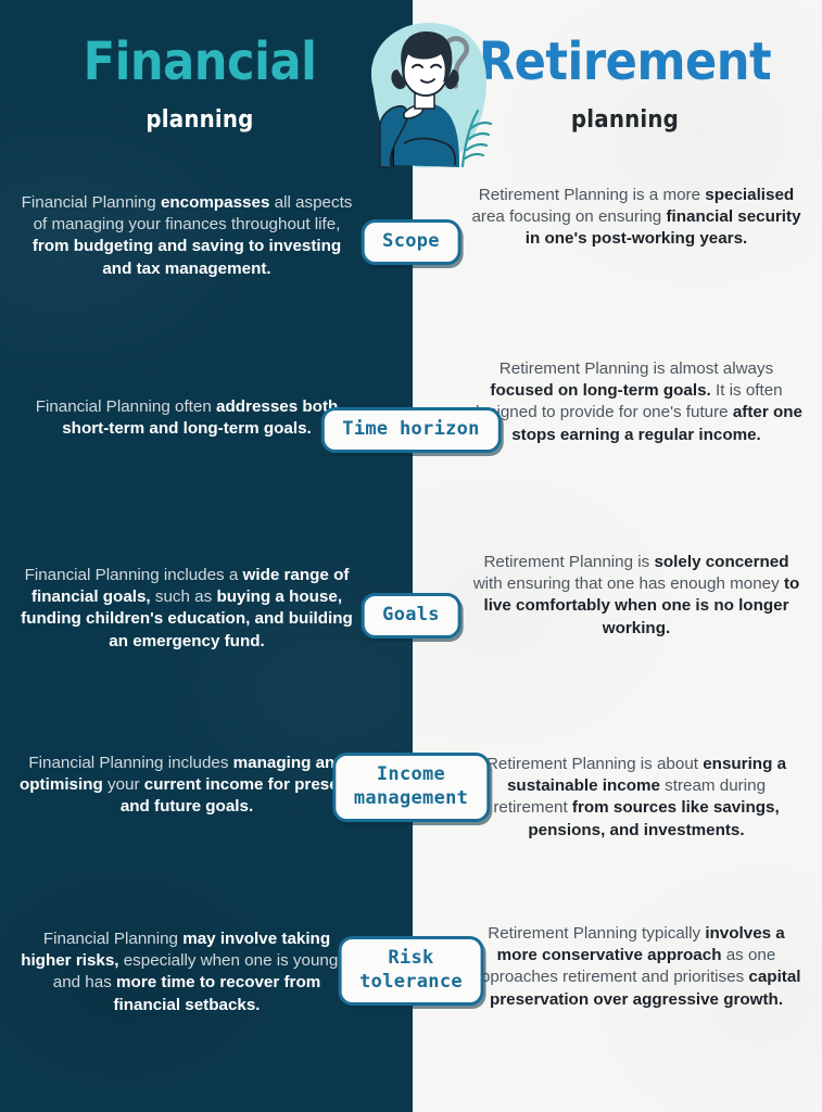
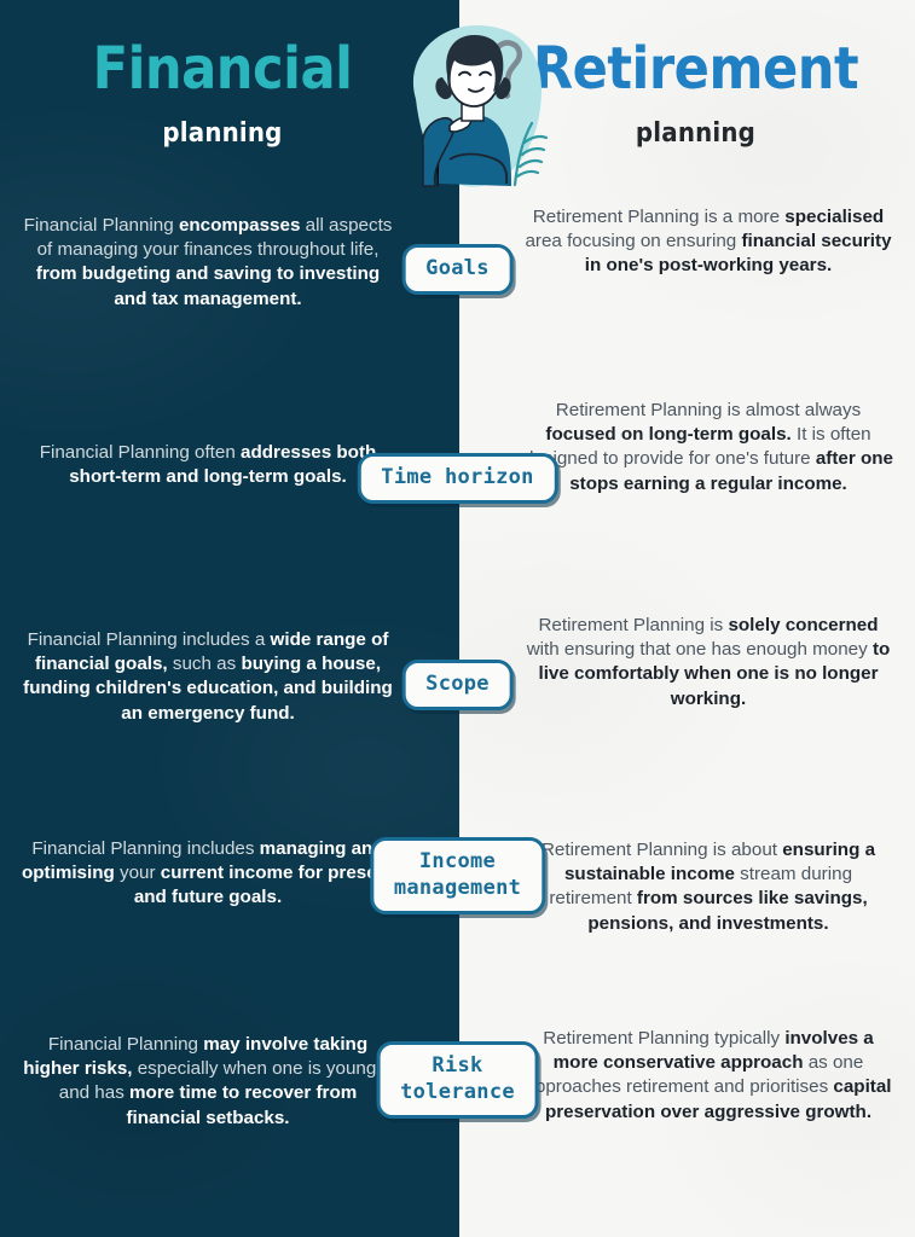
  Financial
  planning
  Retirement
  planning
  Financial Planning encompasses all aspects of managing your finances throughout life, from budgeting and saving to investing and tax management.
  Retirement Planning is a more specialised area focusing on ensuring financial security in one's post-working years.
  Financial Planning often addresses bot short-term and long-term goals.
  Retirement Planning is almost always focused on long-term goals. It is often gned to provide for one's future after one stops earning a regular income.
  Financial Planning includes a wide range of financial goals, such as buying a house, funding children's education, and building an emergency fund.
  Retirement Planning is solely concerned with ensuring that one has enough money to live comfortably when one is no longer working.
  Financial Planning includes managing an optimising your current income for pres and future goals.
  Retirement Planning is about ensuring a sustainable income stream during retirement from sources like savings, pensions, and investments.
  Financial Planning may involve taking higher risks, especially when one is young and has more time to recover from financial setbacks.
  Retirement Planning typically involves a more conservative approach as one pproaches retirement and prioritises capital preservation over aggressive growth.
- Scope
+ Goals
  Time horizon
- Goals
+ Scope
  Income
  management
  Risk
  tolerance
